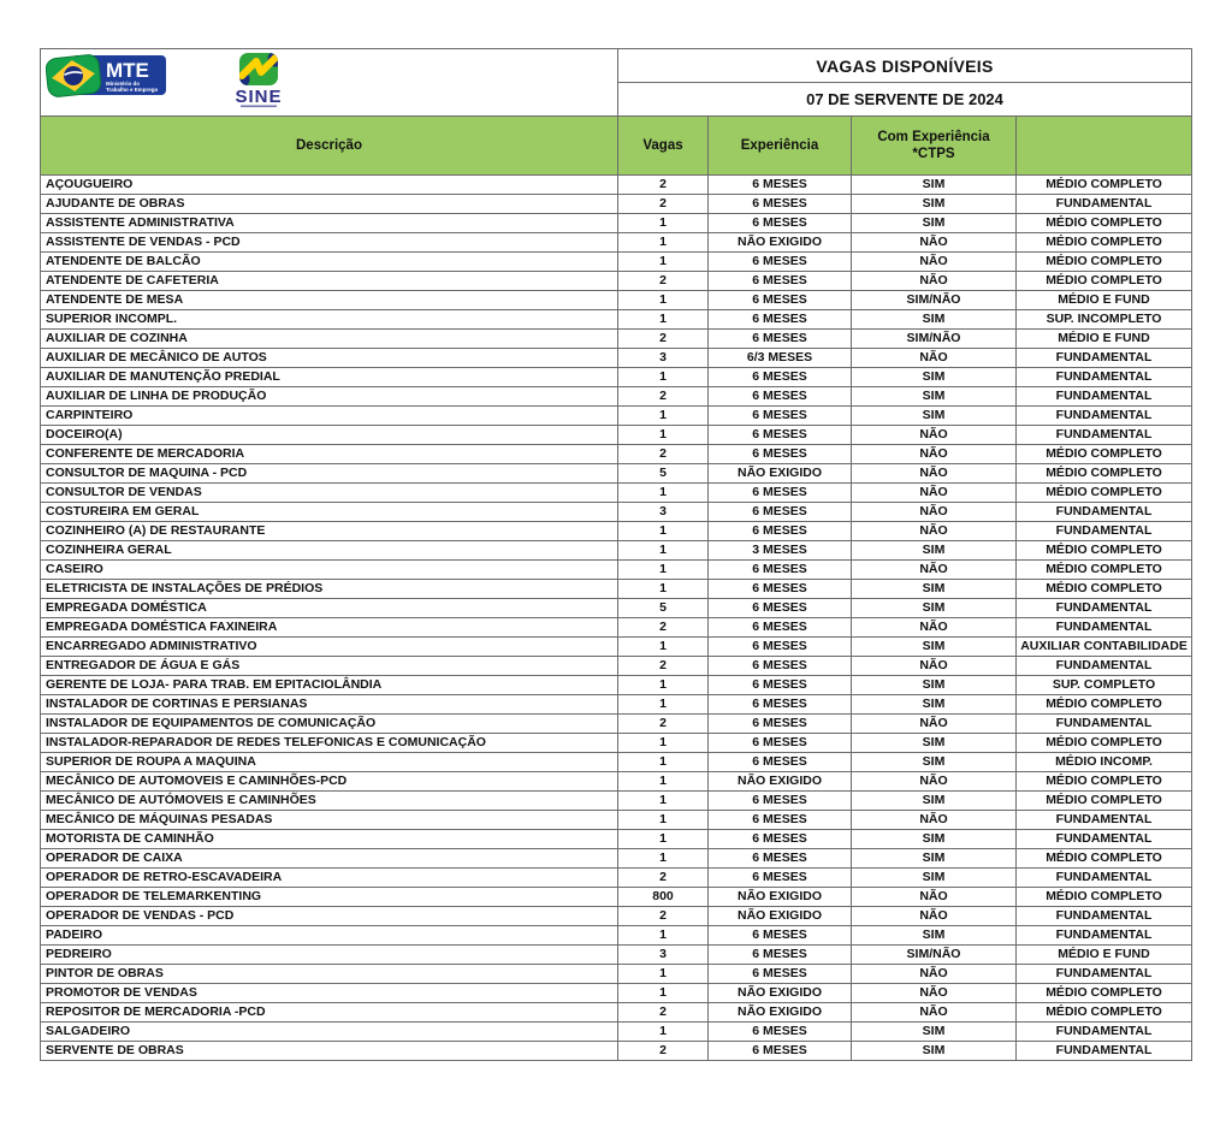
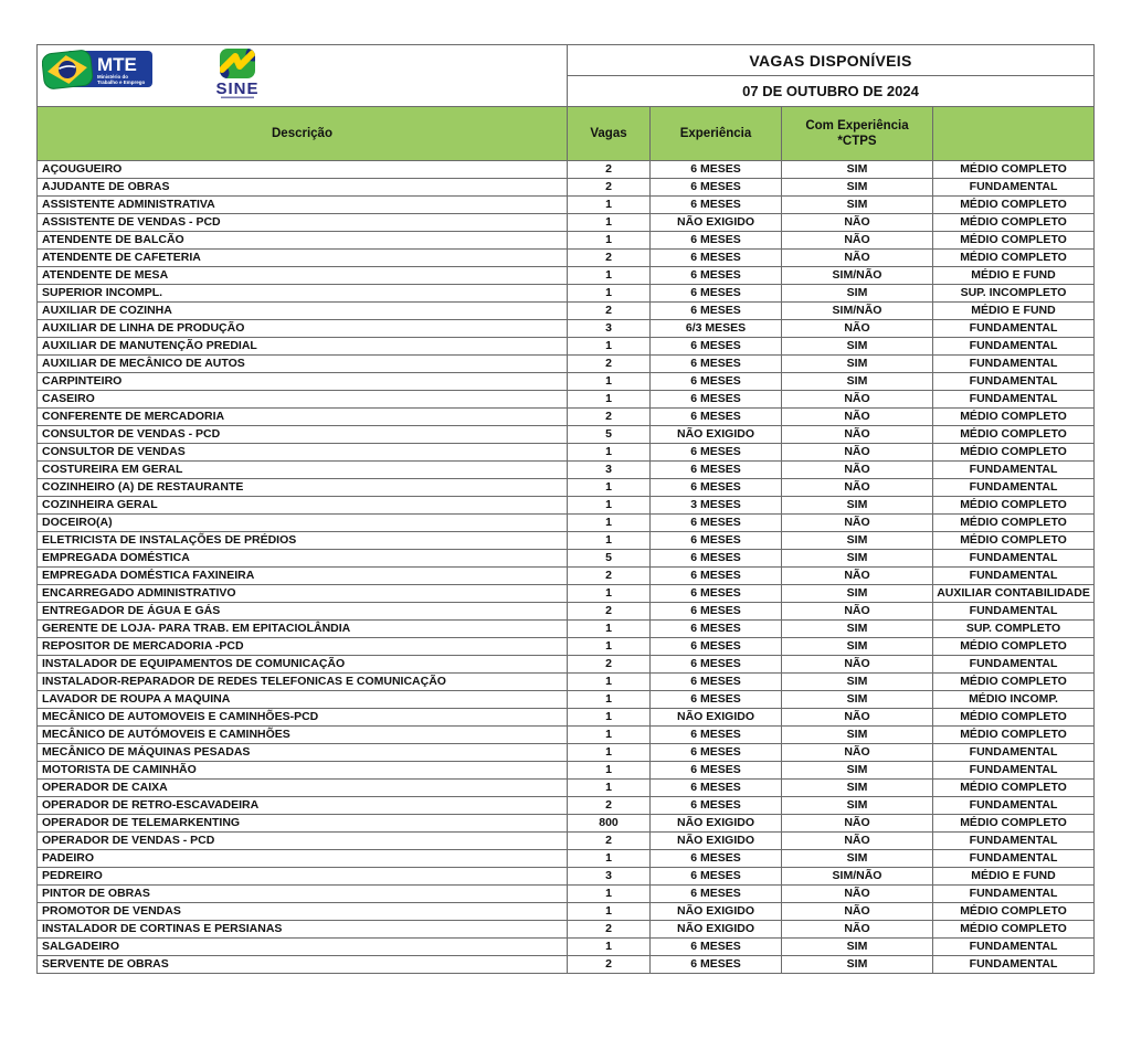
- 07 DE SERVENTE DE 2024
+ 07 DE OUTUBRO DE 2024
  Descrição	Vagas	Experiência	Com Experiência *CTPS
  AÇOUGUEIRO	2	6 MESES	SIM	MÉDIO COMPLETO
  AJUDANTE DE OBRAS	2	6 MESES	SIM	FUNDAMENTAL
  ASSISTENTE ADMINISTRATIVA	1	6 MESES	SIM	MÉDIO COMPLETO
  ASSISTENTE DE VENDAS - PCD	1	NÃO EXIGIDO	NÃO	MÉDIO COMPLETO
  ATENDENTE DE BALCÃO	1	6 MESES	NÃO	MÉDIO COMPLETO
  ATENDENTE DE CAFETERIA	2	6 MESES	NÃO	MÉDIO COMPLETO
  ATENDENTE DE MESA	1	6 MESES	SIM/NÃO	MÉDIO E FUND
  SUPERIOR INCOMPL.	1	6 MESES	SIM	SUP. INCOMPLETO
  AUXILIAR DE COZINHA	2	6 MESES	SIM/NÃO	MÉDIO E FUND
- AUXILIAR DE MECÂNICO DE AUTOS	3	6/3 MESES	NÃO	FUNDAMENTAL
+ AUXILIAR DE LINHA DE PRODUÇÃO	3	6/3 MESES	NÃO	FUNDAMENTAL
  AUXILIAR DE MANUTENÇÃO PREDIAL	1	6 MESES	SIM	FUNDAMENTAL
- AUXILIAR DE LINHA DE PRODUÇÃO	2	6 MESES	SIM	FUNDAMENTAL
+ AUXILIAR DE MECÂNICO DE AUTOS	2	6 MESES	SIM	FUNDAMENTAL
  CARPINTEIRO	1	6 MESES	SIM	FUNDAMENTAL
- DOCEIRO(A)	1	6 MESES	NÃO	FUNDAMENTAL
+ CASEIRO	1	6 MESES	NÃO	FUNDAMENTAL
  CONFERENTE DE MERCADORIA	2	6 MESES	NÃO	MÉDIO COMPLETO
- CONSULTOR DE MAQUINA - PCD	5	NÃO EXIGIDO	NÃO	MÉDIO COMPLETO
+ CONSULTOR DE VENDAS - PCD	5	NÃO EXIGIDO	NÃO	MÉDIO COMPLETO
  CONSULTOR DE VENDAS	1	6 MESES	NÃO	MÉDIO COMPLETO
  COSTUREIRA EM GERAL	3	6 MESES	NÃO	FUNDAMENTAL
  COZINHEIRO (A) DE RESTAURANTE	1	6 MESES	NÃO	FUNDAMENTAL
  COZINHEIRA GERAL	1	3 MESES	SIM	MÉDIO COMPLETO
- CASEIRO	1	6 MESES	NÃO	MÉDIO COMPLETO
+ DOCEIRO(A)	1	6 MESES	NÃO	MÉDIO COMPLETO
  ELETRICISTA DE INSTALAÇÕES DE PRÉDIOS	1	6 MESES	SIM	MÉDIO COMPLETO
  EMPREGADA DOMÉSTICA	5	6 MESES	SIM	FUNDAMENTAL
  EMPREGADA DOMÉSTICA FAXINEIRA	2	6 MESES	NÃO	FUNDAMENTAL
  ENCARREGADO ADMINISTRATIVO	1	6 MESES	SIM	AUXILIAR CONTABILIDADE
  ENTREGADOR DE ÁGUA E GÁS	2	6 MESES	NÃO	FUNDAMENTAL
  GERENTE DE LOJA- PARA TRAB. EM EPITACIOLÂNDIA	1	6 MESES	SIM	SUP. COMPLETO
- INSTALADOR DE CORTINAS E PERSIANAS	1	6 MESES	SIM	MÉDIO COMPLETO
+ REPOSITOR DE MERCADORIA -PCD	1	6 MESES	SIM	MÉDIO COMPLETO
  INSTALADOR DE EQUIPAMENTOS DE COMUNICAÇÃO	2	6 MESES	NÃO	FUNDAMENTAL
  INSTALADOR-REPARADOR DE REDES TELEFONICAS E COMUNICAÇÃO	1	6 MESES	SIM	MÉDIO COMPLETO
- SUPERIOR DE ROUPA A MAQUINA	1	6 MESES	SIM	MÉDIO INCOMP.
+ LAVADOR DE ROUPA A MAQUINA	1	6 MESES	SIM	MÉDIO INCOMP.
  MECÂNICO DE AUTOMOVEIS E CAMINHÕES-PCD	1	NÃO EXIGIDO	NÃO	MÉDIO COMPLETO
  MECÂNICO DE AUTÓMOVEIS E CAMINHÕES	1	6 MESES	SIM	MÉDIO COMPLETO
  MECÂNICO DE MÁQUINAS PESADAS	1	6 MESES	NÃO	FUNDAMENTAL
  MOTORISTA DE CAMINHÃO	1	6 MESES	SIM	FUNDAMENTAL
  OPERADOR DE CAIXA	1	6 MESES	SIM	MÉDIO COMPLETO
  OPERADOR DE RETRO-ESCAVADEIRA	2	6 MESES	SIM	FUNDAMENTAL
  OPERADOR DE TELEMARKENTING	800	NÃO EXIGIDO	NÃO	MÉDIO COMPLETO
  OPERADOR DE VENDAS - PCD	2	NÃO EXIGIDO	NÃO	FUNDAMENTAL
  PADEIRO	1	6 MESES	SIM	FUNDAMENTAL
  PEDREIRO	3	6 MESES	SIM/NÃO	MÉDIO E FUND
  PINTOR DE OBRAS	1	6 MESES	NÃO	FUNDAMENTAL
  PROMOTOR DE VENDAS	1	NÃO EXIGIDO	NÃO	MÉDIO COMPLETO
- REPOSITOR DE MERCADORIA -PCD	2	NÃO EXIGIDO	NÃO	MÉDIO COMPLETO
+ INSTALADOR DE CORTINAS E PERSIANAS	2	NÃO EXIGIDO	NÃO	MÉDIO COMPLETO
  SALGADEIRO	1	6 MESES	SIM	FUNDAMENTAL
  SERVENTE DE OBRAS	2	6 MESES	SIM	FUNDAMENTAL
